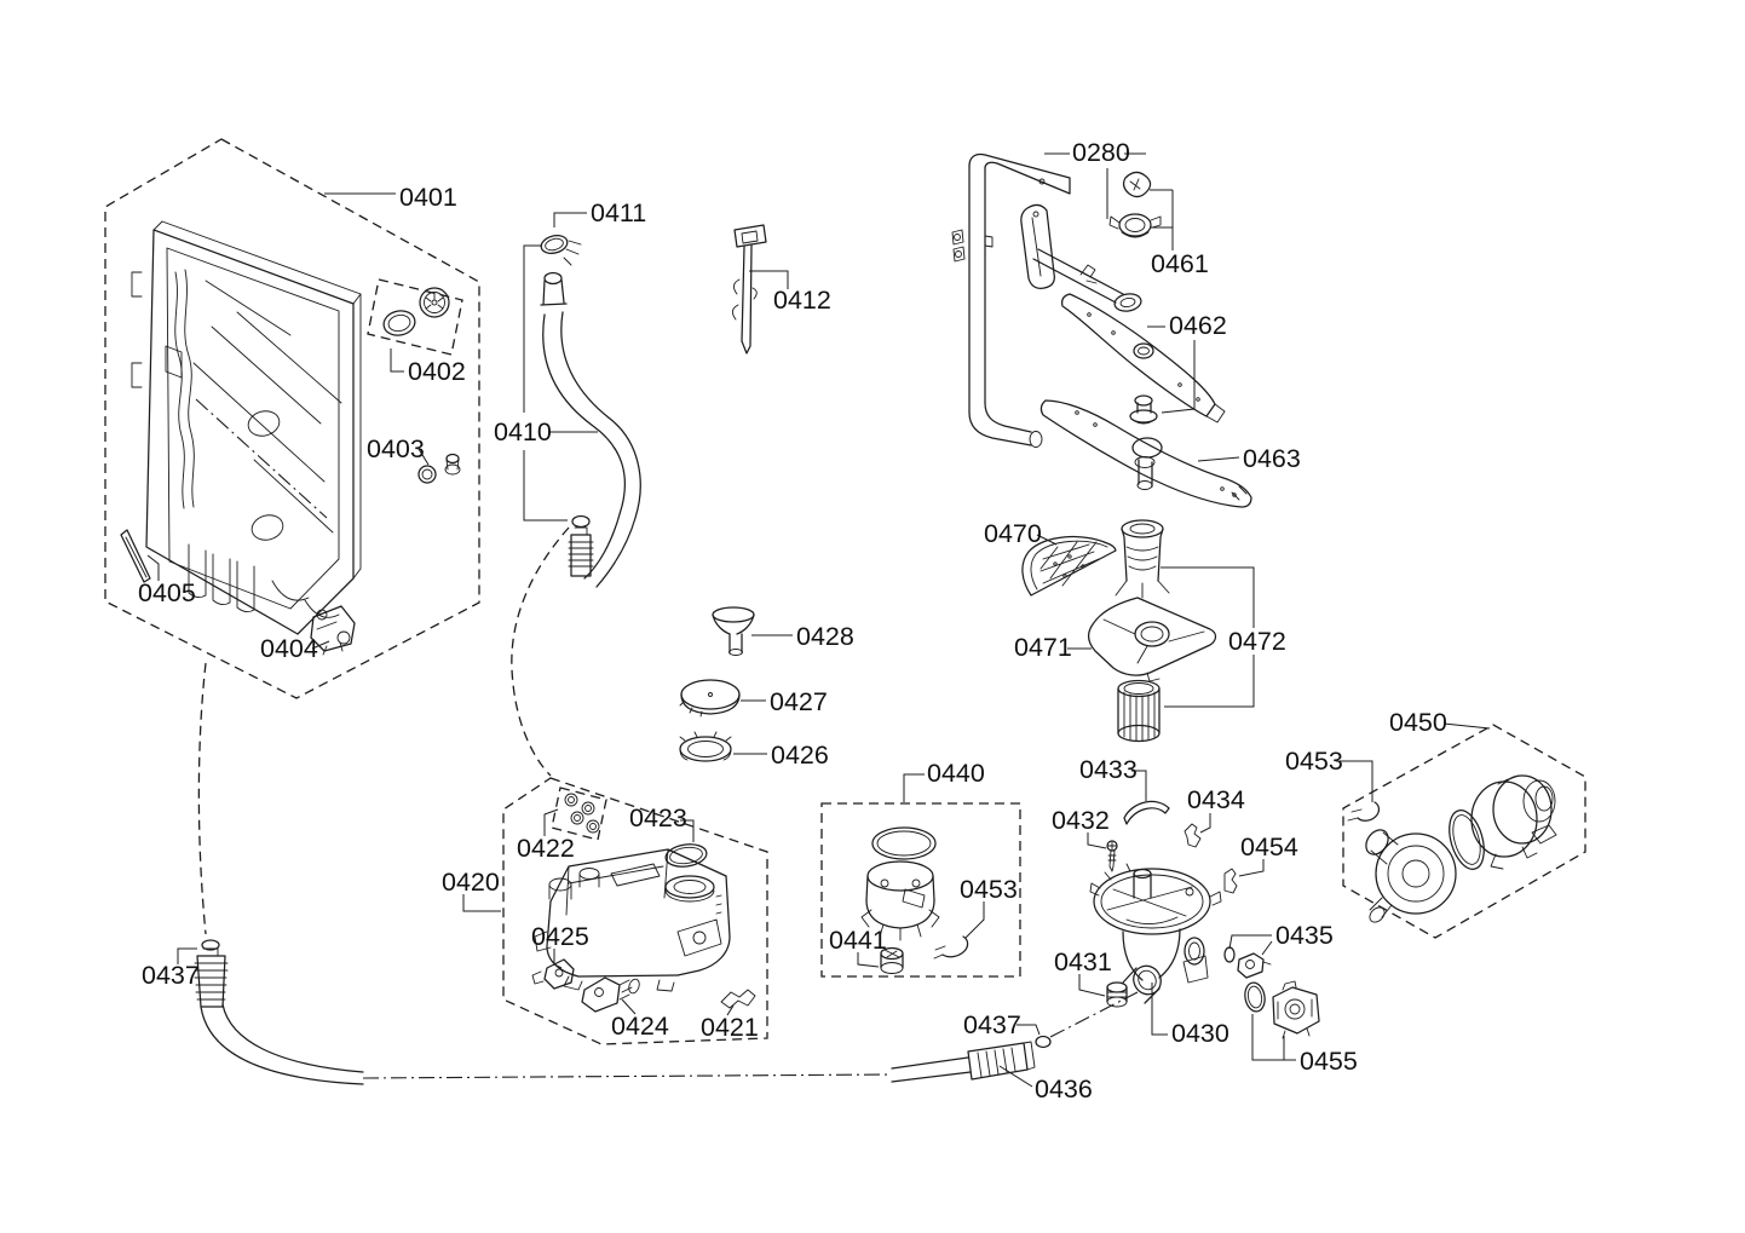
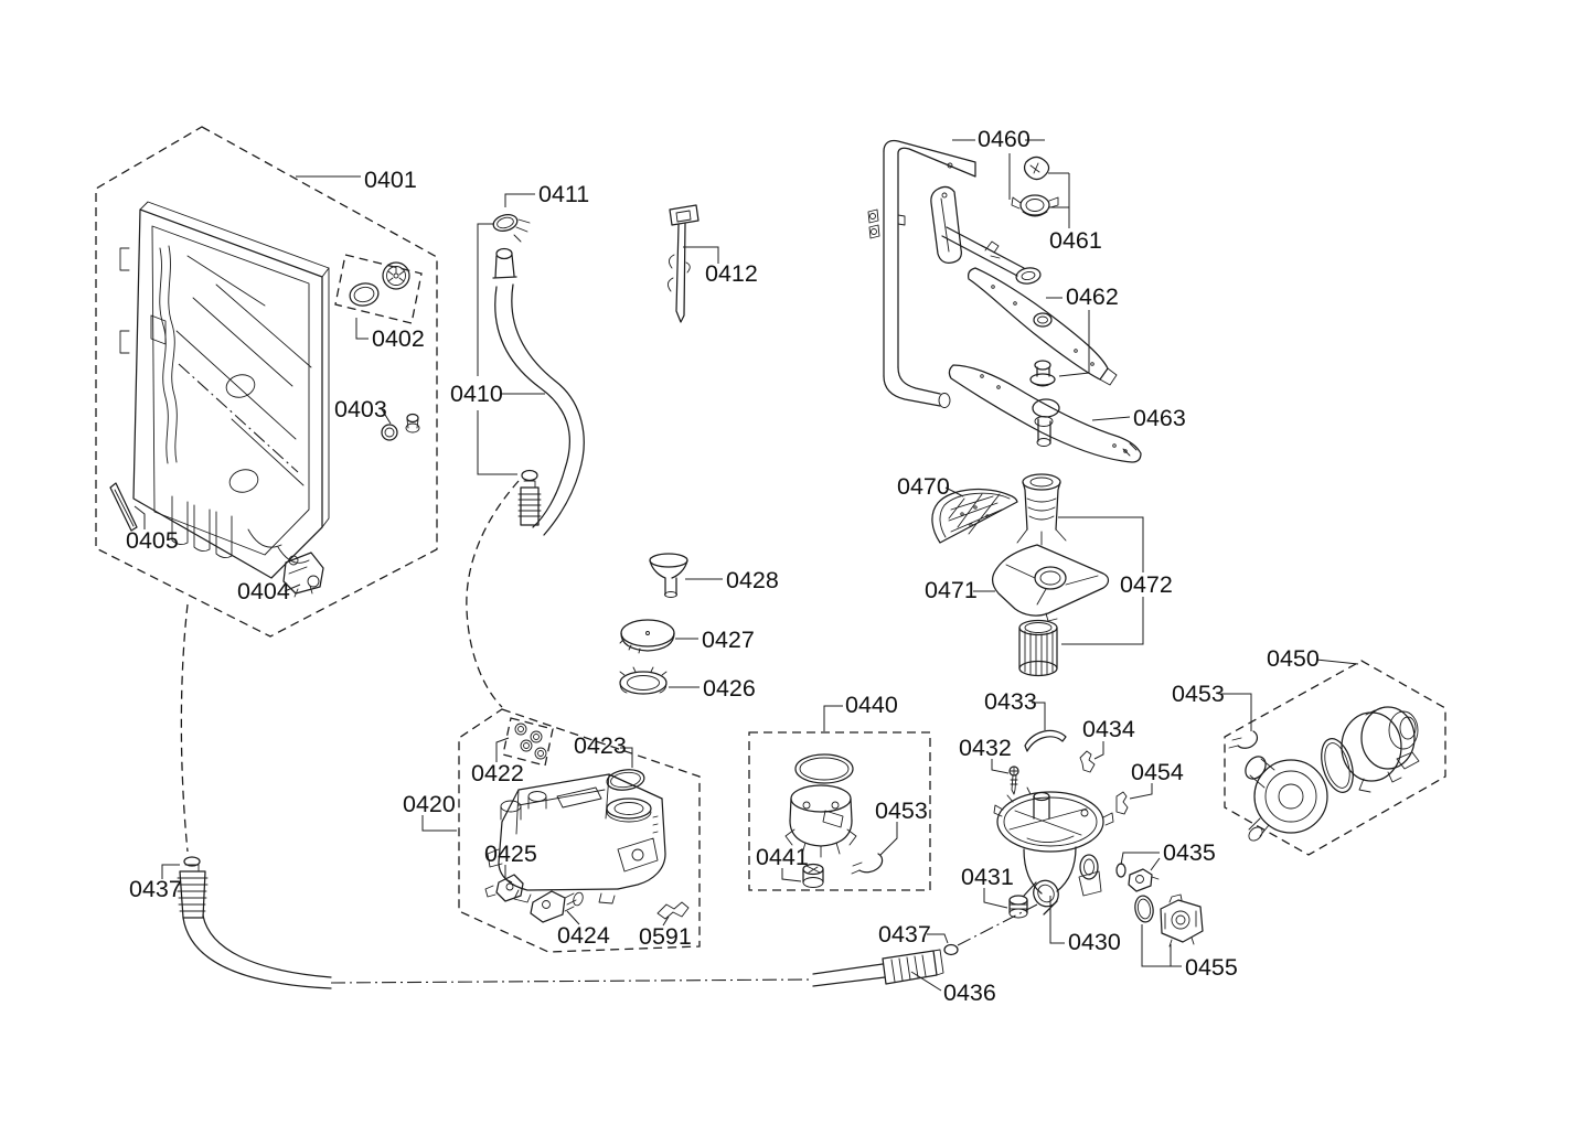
  0401
  0402
  0403
  0404
  0405
  0410
  0411
  0412
  0420
- 0421
+ 0591
  0422
  0423
  0424
  0425
  0426
  0427
  0428
  0430
  0431
  0432
  0433
  0434
  0435
  0436
  0437
  0437
  0440
  0441
  0450
  0453
  0453
  0454
  0455
- 0280
+ 0460
  0461
  0462
  0463
  0470
  0471
  0472
